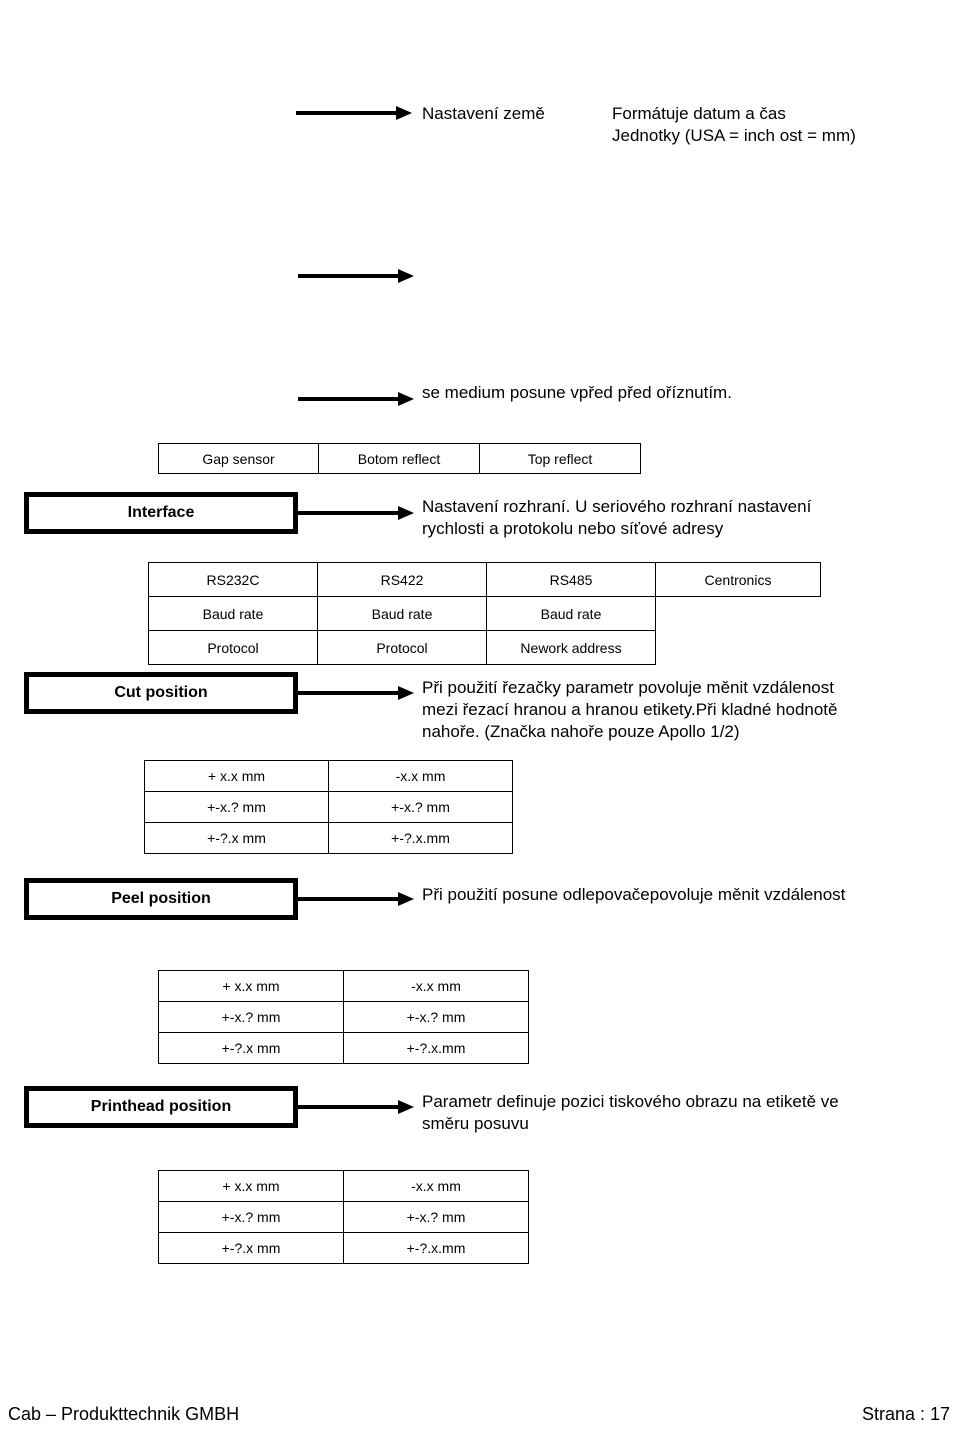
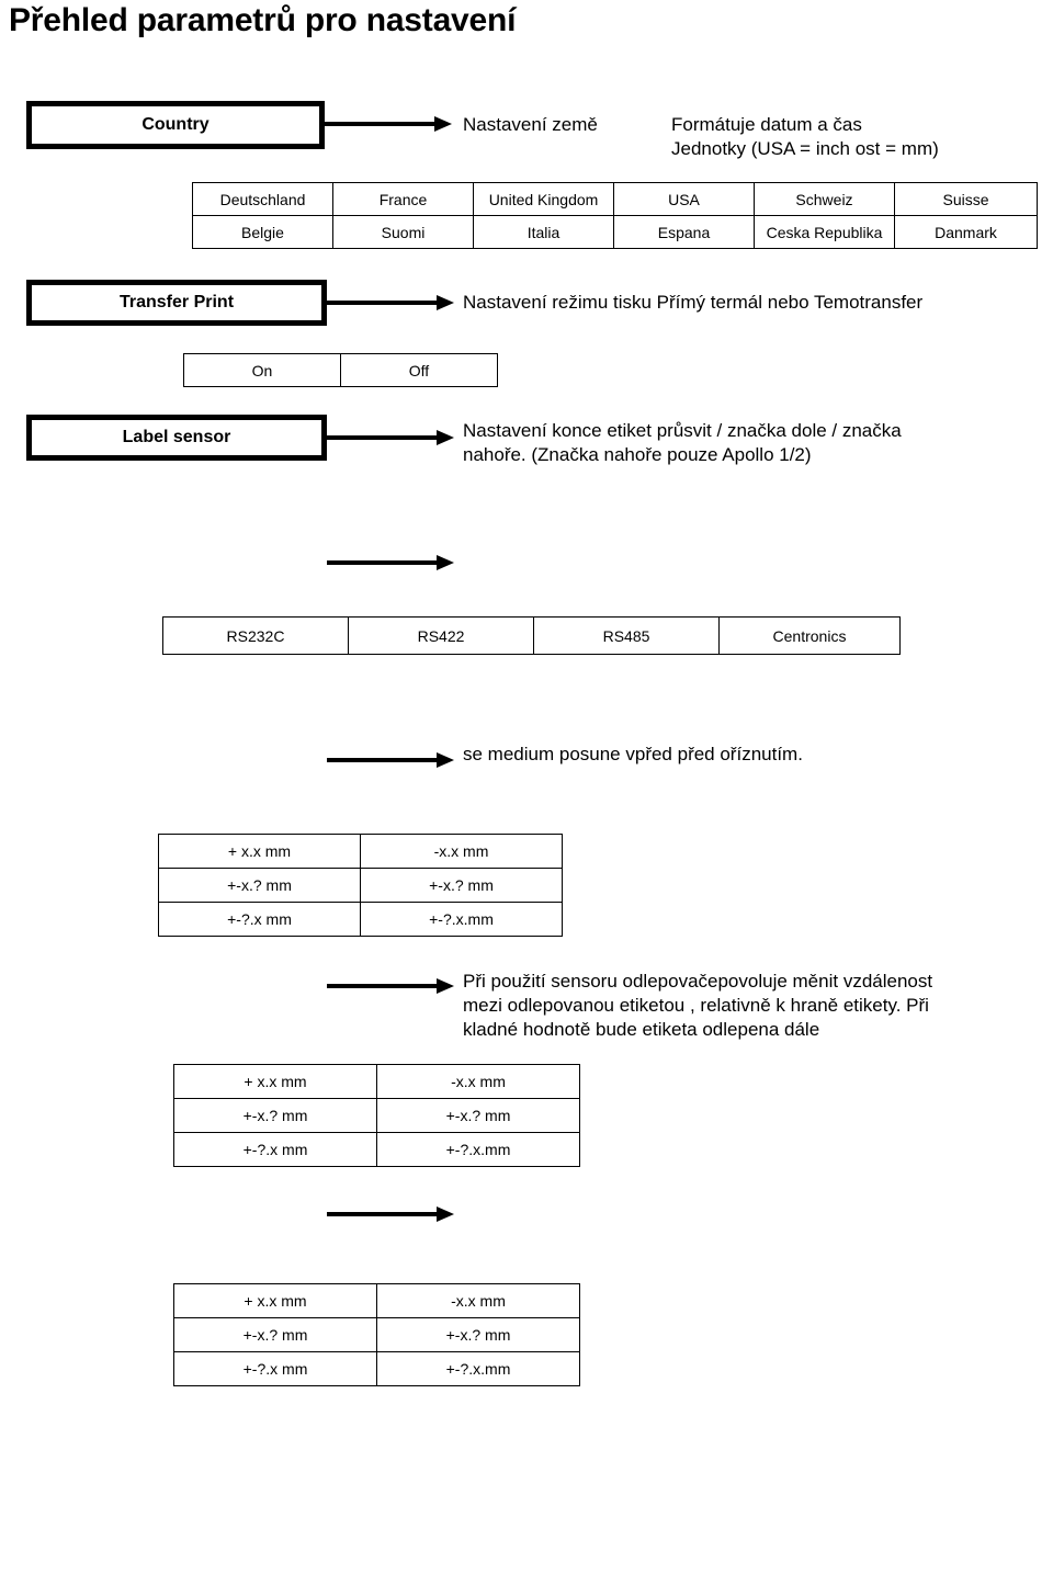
+ Přehled parametrů pro nastavení
+ Country
  Nastavení země
  Formátuje datum a čas
  Jednotky (USA = inch ost = mm)
+ Deutschland	France	United Kingdom	USA	Schweiz	Suisse
+ Belgie	Suomi	Italia	Espana	Ceska Republika	Danmark
+ Transfer Print
+ Nastavení režimu tisku Přímý termál nebo Temotransfer
+ On	Off
+ Label sensor
+ Nastavení konce etiket průsvit / značka dole / značka
- se medium posune vpřed před oříznutím.
+ nahoře. (Značka nahoře pouze Apollo 1/2)
- Gap sensor	Botom reflect	Top reflect
- Interface
- Nastavení rozhraní. U seriového rozhraní nastavení
- rychlosti a protokolu nebo síťové adresy
  RS232C	RS422	RS485	Centronics
- Baud rate	Baud rate	Baud rate
- Protocol	Protocol	Nework address
- Cut position
- Při použití řezačky parametr povoluje měnit vzdálenost
- mezi řezací hranou a hranou etikety.Při kladné hodnotě
- nahoře. (Značka nahoře pouze Apollo 1/2)
+ se medium posune vpřed před oříznutím.
  + x.x mm	-x.x mm
  +-x.? mm	+-x.? mm
  +-?.x mm	+-?.x.mm
- Peel position
- Při použití posune odlepovačepovoluje měnit vzdálenost
+ Při použití sensoru odlepovačepovoluje měnit vzdálenost
+ mezi odlepovanou etiketou , relativně k hraně etikety. Při
+ kladné hodnotě bude etiketa odlepena dále
  + x.x mm	-x.x mm
  +-x.? mm	+-x.? mm
  +-?.x mm	+-?.x.mm
- Printhead position
- Parametr definuje pozici tiskového obrazu na etiketě ve
- směru posuvu
  + x.x mm	-x.x mm
  +-x.? mm	+-x.? mm
  +-?.x mm	+-?.x.mm
- Cab – Produkttechnik GMBH
- Strana : 17
